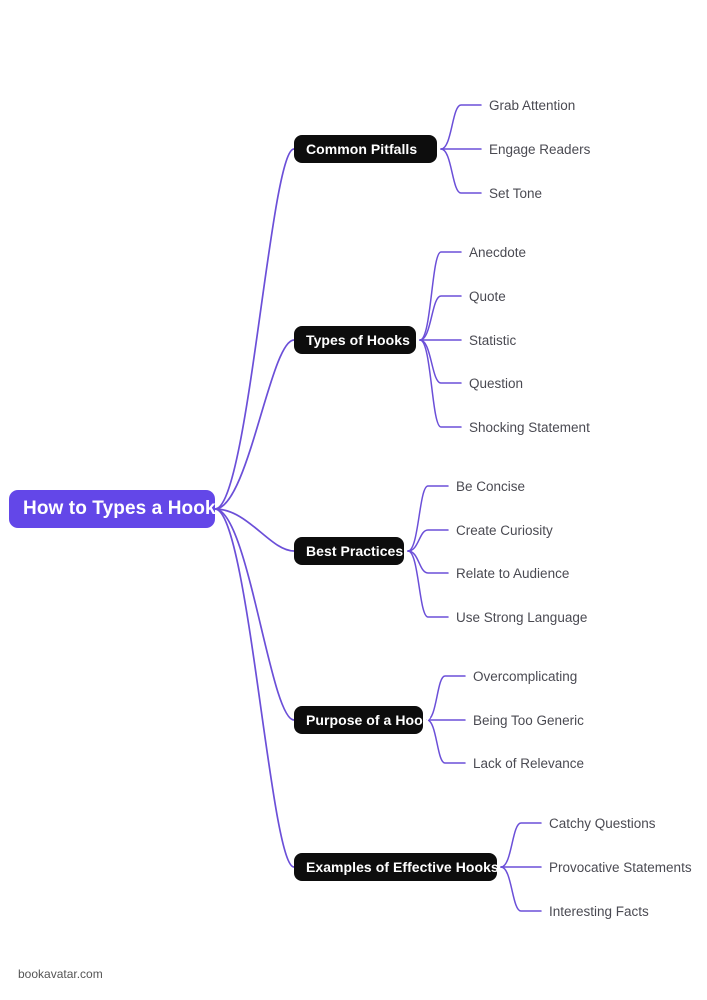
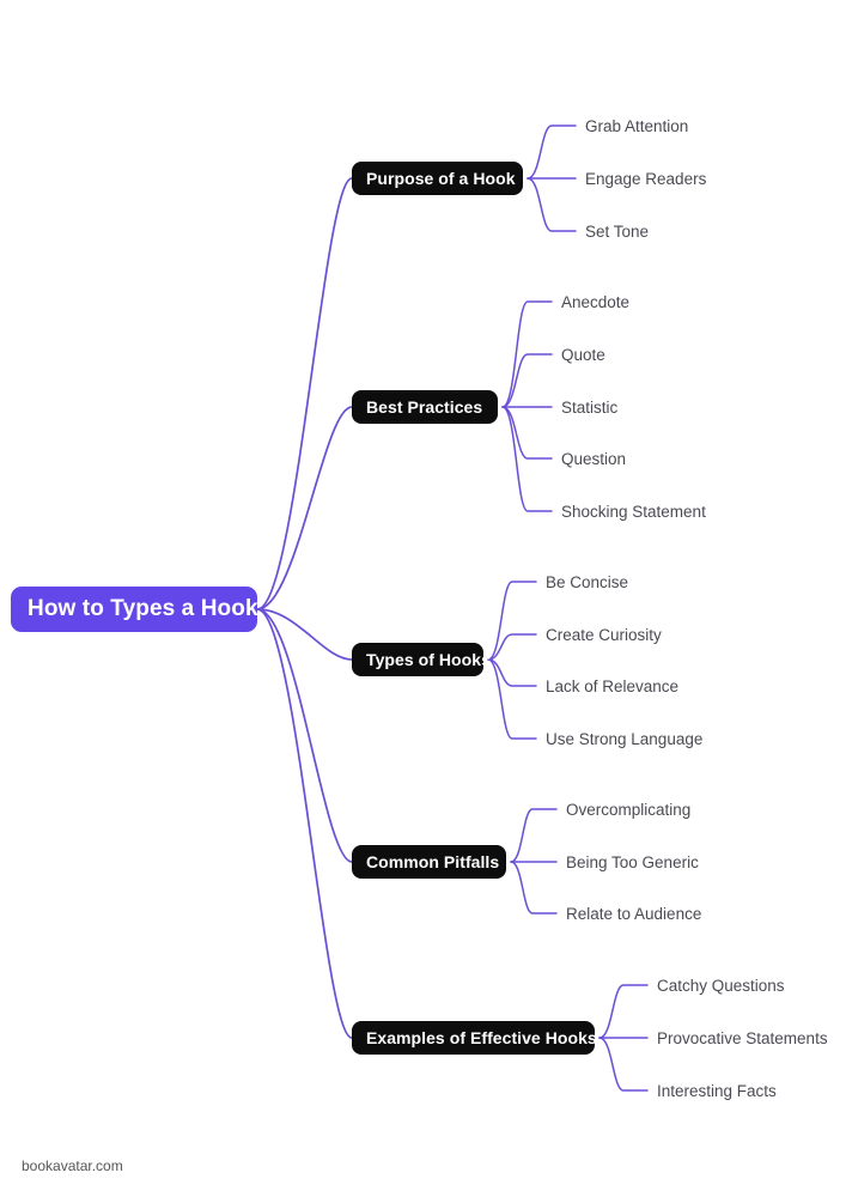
  How to Types a Hook
- Common Pitfalls
+ Purpose of a Hook
  Grab Attention
  Engage Readers
  Set Tone
- Types of Hooks
+ Best Practices
  Anecdote
  Quote
  Statistic
  Question
  Shocking Statement
- Best Practices
+ Types of Hooks
  Be Concise
  Create Curiosity
- Relate to Audience
+ Lack of Relevance
  Use Strong Language
- Purpose of a Hook
+ Common Pitfalls
  Overcomplicating
  Being Too Generic
- Lack of Relevance
+ Relate to Audience
  Examples of Effective Hooks
  Catchy Questions
  Provocative Statements
  Interesting Facts
  bookavatar.com
